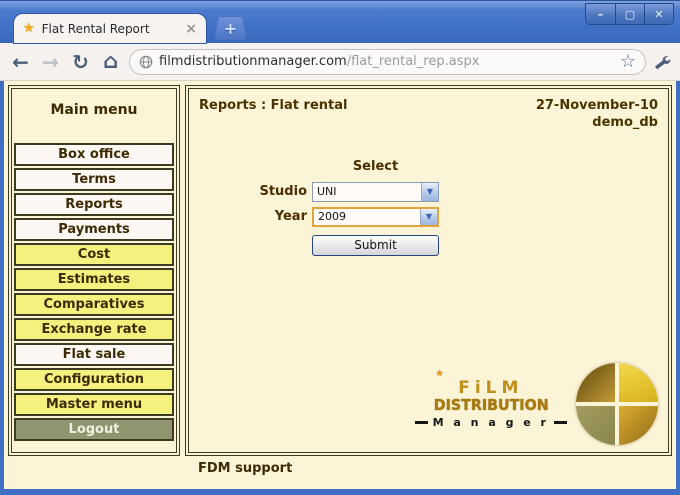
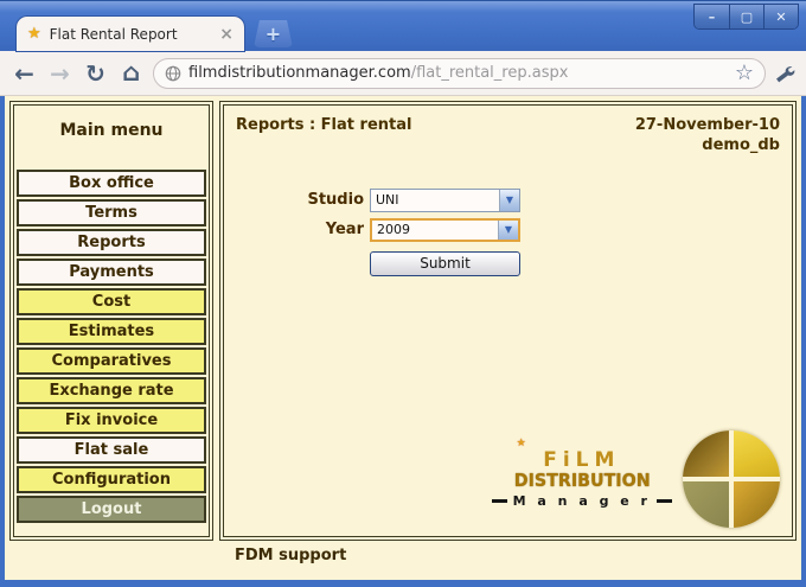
  ★
  Flat Rental Report
  ×
  +
  –
  ▢
  ✕
  ←
  →
  ↻
  ⌂
  filmdistributionmanager.com/flat_rental_rep.aspx
  ☆
  Main menu
  Box office
  Terms
  Reports
  Payments
  Cost
  Estimates
  Comparatives
  Exchange rate
+ Fix invoice
  Flat sale
  Configuration
- Master menu
  Logout
  Reports : Flat rental
  27-November-10
  demo_db
- Select
  Studio
  UNI
  ▼
  Year
  2009
  ▼
  Submit
  FiLM
  ★
  DISTRIBUTION
  M a n a g e r
  FDM support
